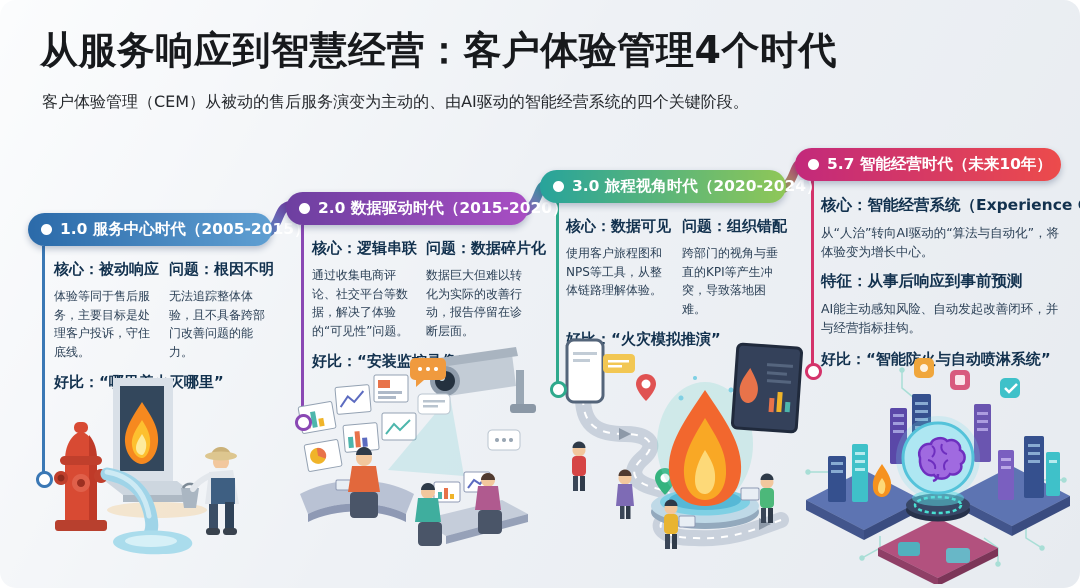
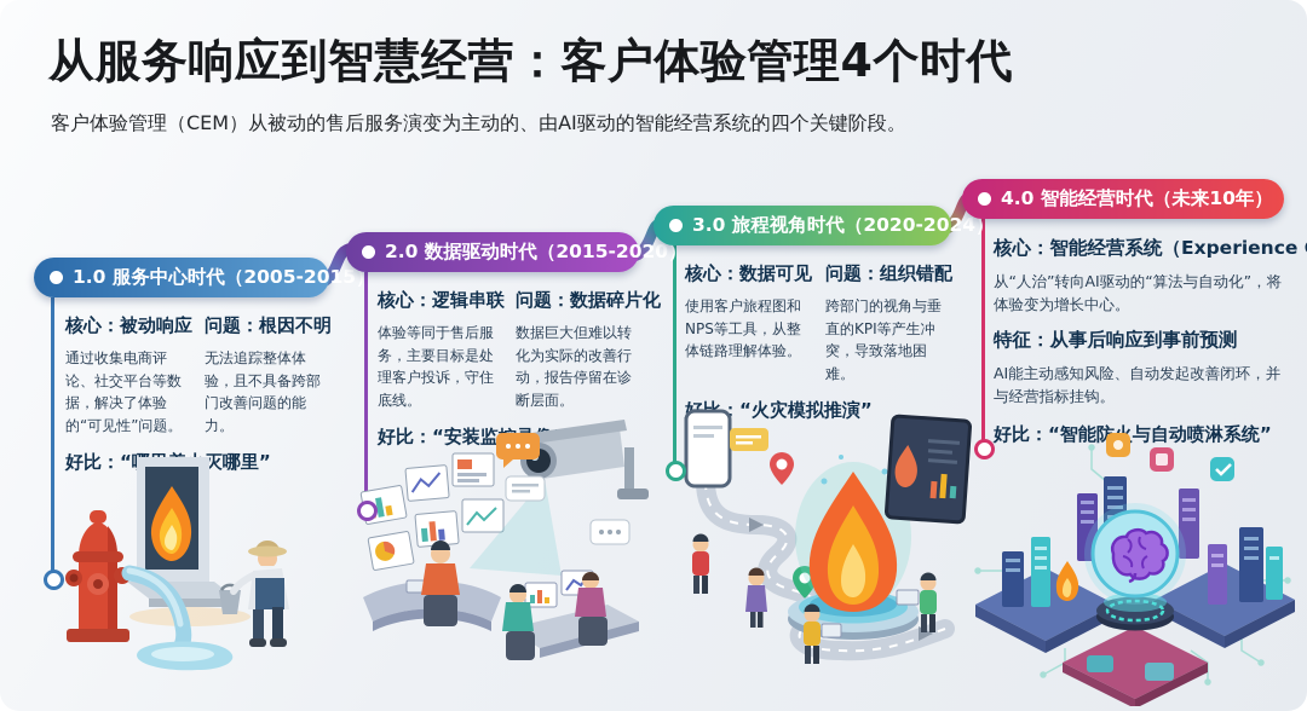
  从服务响应到智慧经营：客户体验管理4个时代
  客户体验管理（CEM）从被动的售后服务演变为主动的、由AI驱动的智能经营系统的四个关键阶段。
  1.0 服务中心时代（2005-2015）
  核心：被动响应
- 体验等同于售后服务，主要目标是处理客户投诉，守住底线。
+ 通过收集电商评论、社交平台等数据，解决了体验的“可见性”问题。
  问题：根因不明
  无法追踪整体体验，且不具备跨部门改善问题的能力。
  2.0 数据驱动时代（2015-2020）
  核心：逻辑串联
- 通过收集电商评论、社交平台等数据，解决了体验的“可见性”问题。
+ 体验等同于售后服务，主要目标是处理客户投诉，守住底线。
  问题：数据碎片化
  数据巨大但难以转化为实际的改善行动，报告停留在诊断层面。
  3.0 旅程视角时代（2020-2024）
  核心：数据可见
  使用客户旅程图和NPS等工具，从整体链路理解体验。
  问题：组织错配
  跨部门的视角与垂直的KPI等产生冲突，导致落地困难。
  ：“火灾模拟推演”
- 5.7 智能经营时代（未来10年）
+ 4.0 智能经营时代（未来10年）
  核心：智能经营系统（Experience
  从“人治”转向AI驱动的“算法与自动化”，将体验变为增长中心。
  特征：从事后响应到事前预测
  AI能主动感知风险、自动发起改善闭环，并与经营指标挂钩。
  好比：“智能防与自动喷淋系统”
